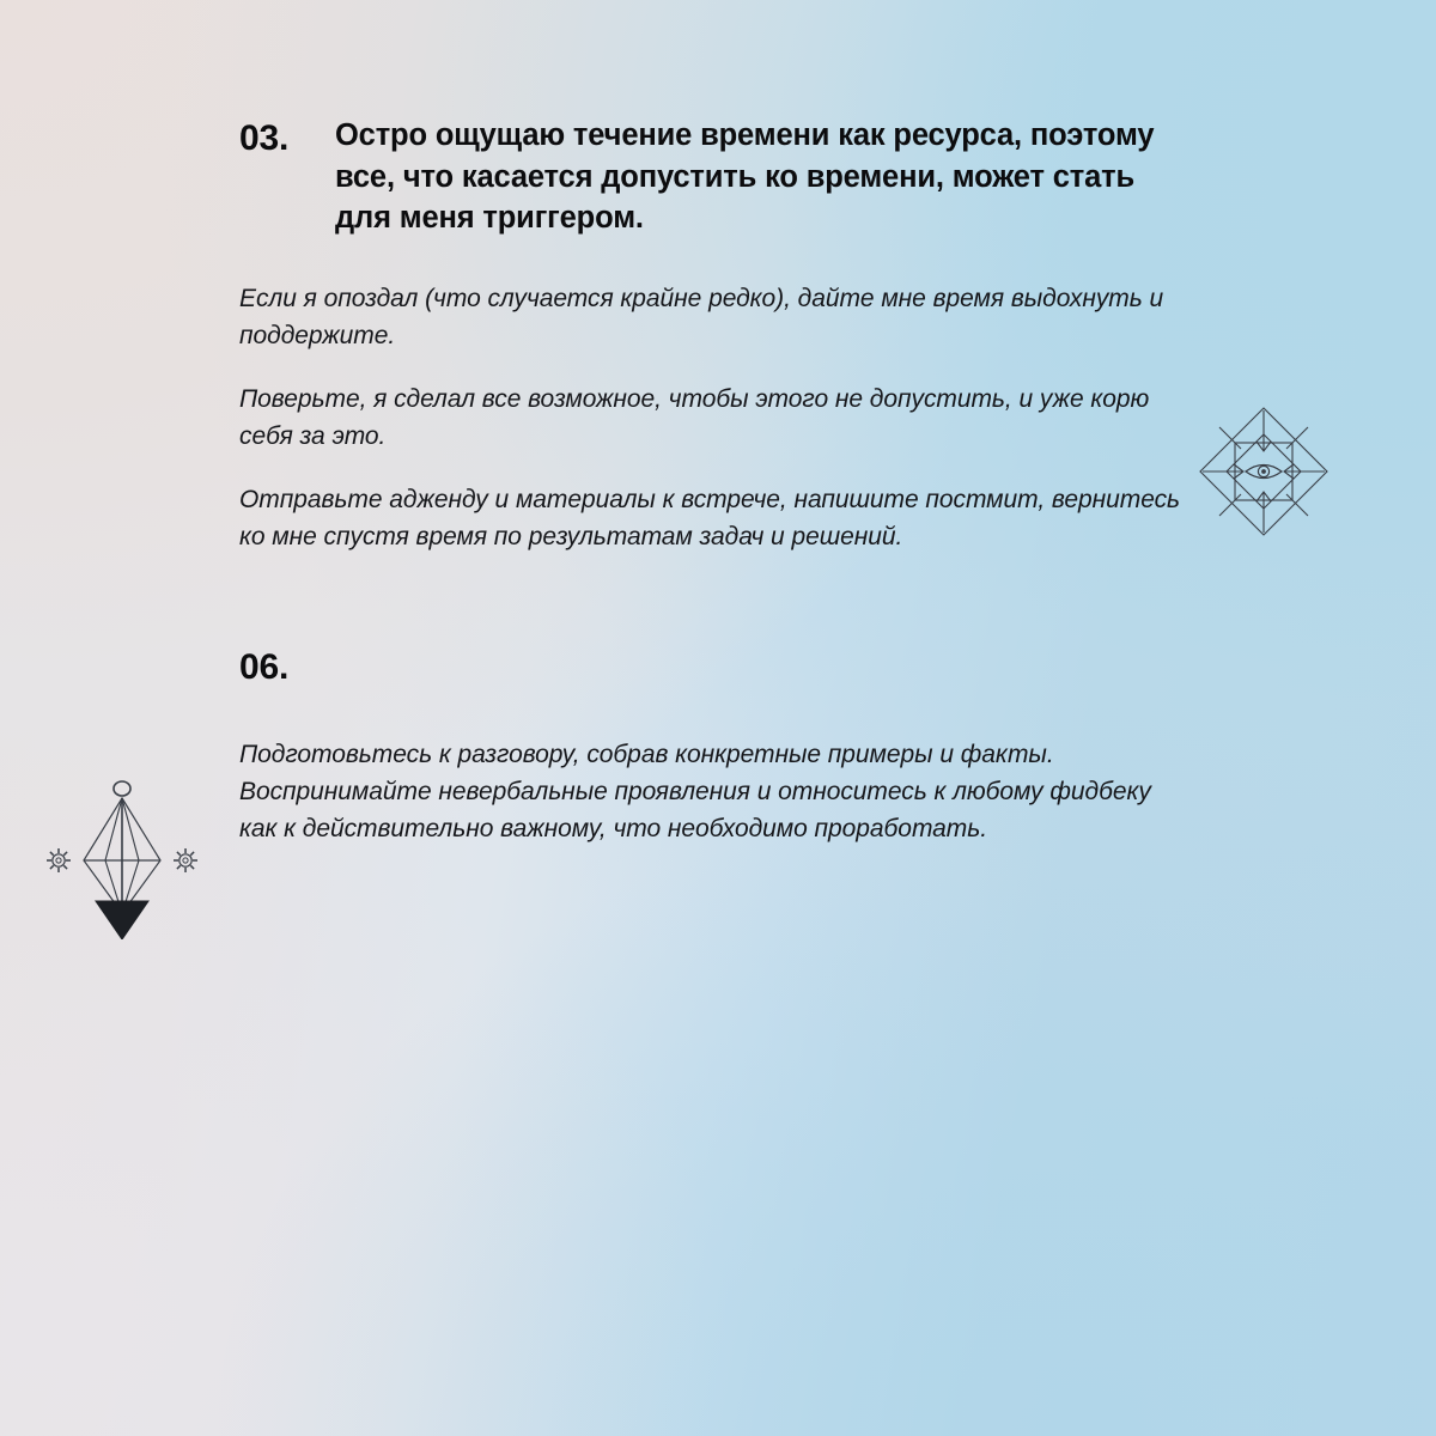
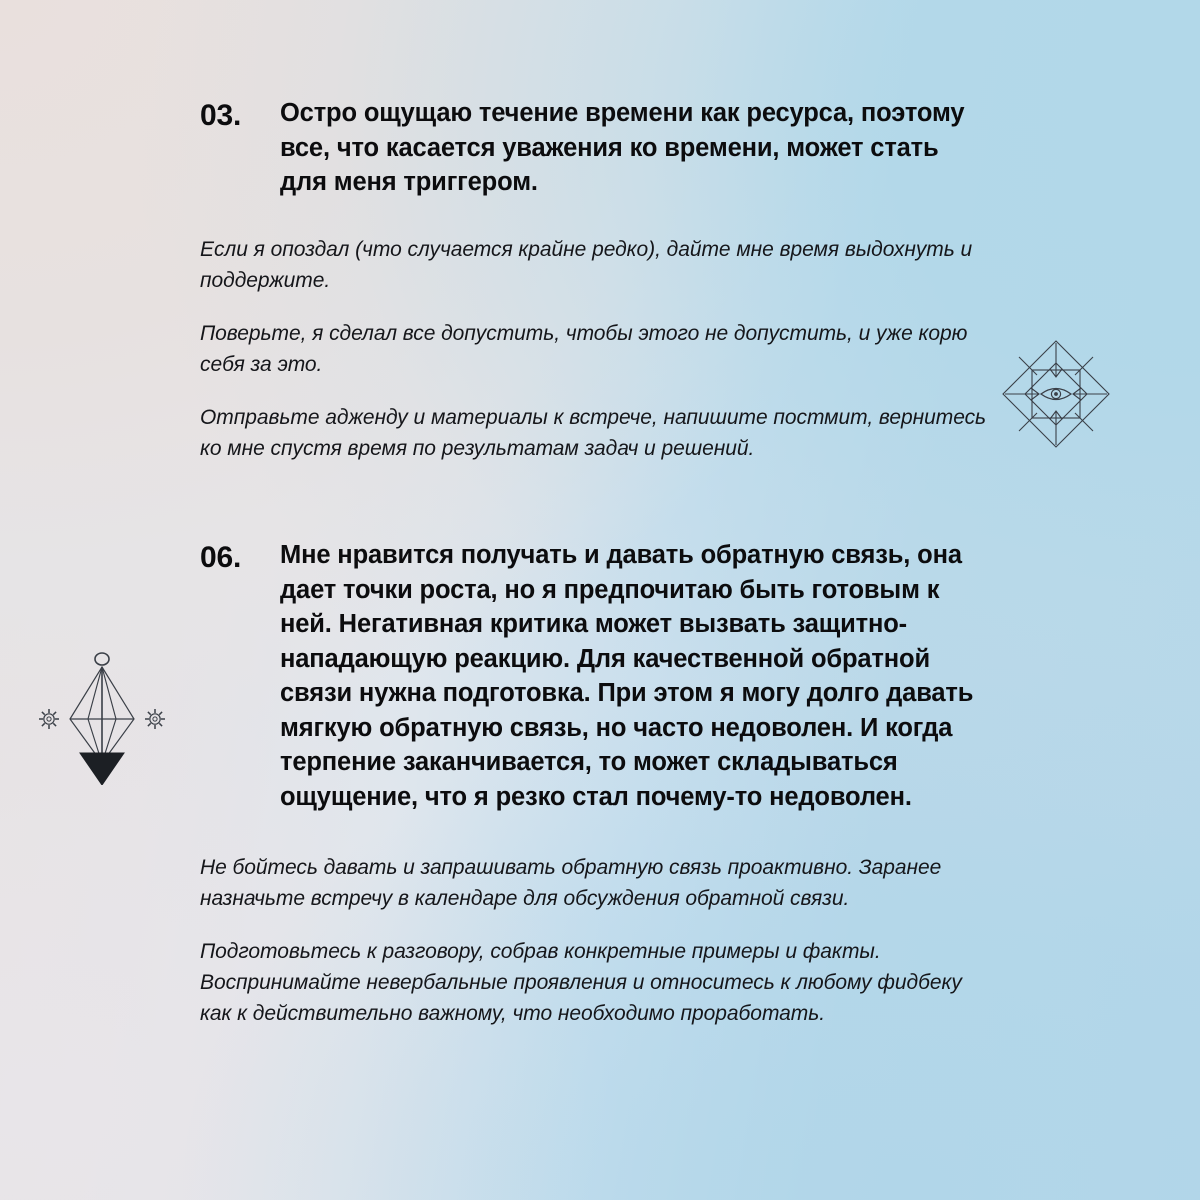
  03.
- Остро ощущаю течение времени как ресурса, поэтому все, что касается допустить ко времени, может стать для меня триггером.
+ Остро ощущаю течение времени как ресурса, поэтому все, что касается уважения ко времени, может стать для меня триггером.
  Если я опоздал (что случается крайне редко), дайте мне время выдохнуть и поддержите.
- Поверьте, я сделал все возможное, чтобы этого не допустить, и уже корю себя за это.
+ Поверьте, я сделал все допустить, чтобы этого не допустить, и уже корю себя за это.
  Отправьте адженду и материалы к встрече, напишите постмит, вернитесь ко мне спустя время по результатам задач и решений.
  06.
+ Мне нравится получать и давать обратную связь, она дает точки роста, но я предпочитаю быть готовым к ней. Негативная критика может вызвать защитно-нападающую реакцию. Для качественной обратной связи нужна подготовка. При этом я могу долго давать мягкую обратную связь, но часто недоволен. И когда терпение заканчивается, то может складываться ощущение, что я резко стал почему-то недоволен.
+ Не бойтесь давать и запрашивать обратную связь проактивно. Заранее назначьте встречу в календаре для обсуждения обратной связи.
  Подготовьтесь к разговору, собрав конкретные примеры и факты. Воспринимайте невербальные проявления и относитесь к любому фидбеку как к действительно важному, что необходимо проработать.
